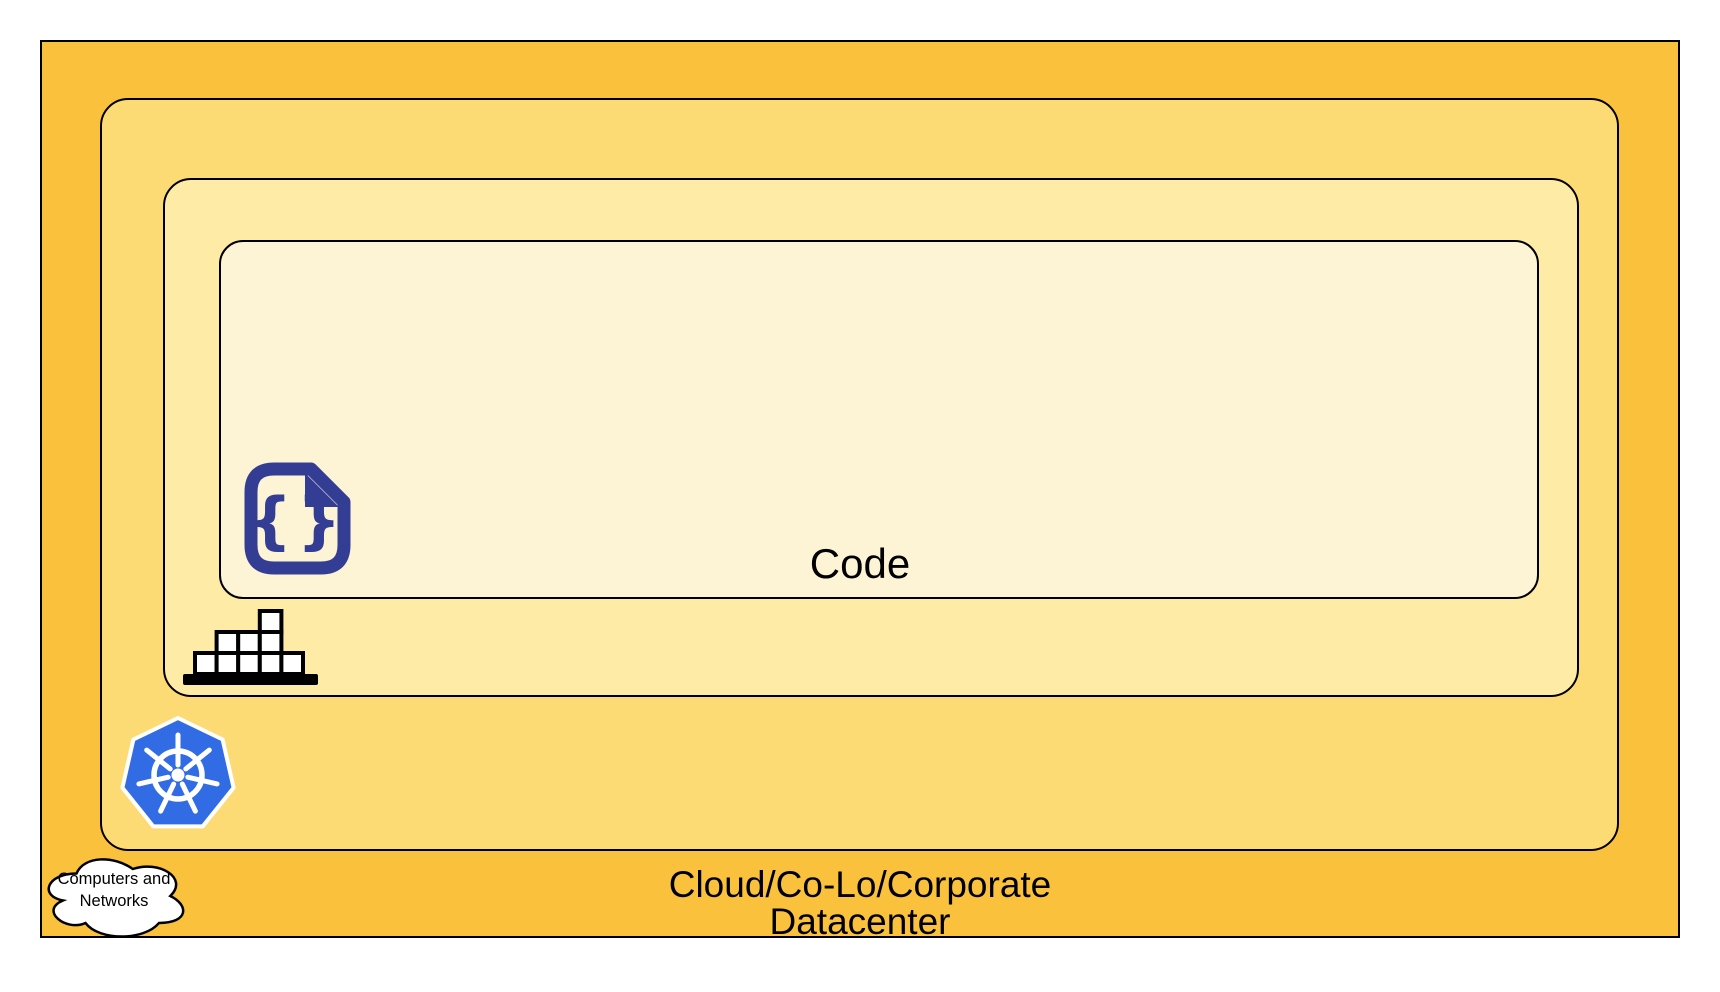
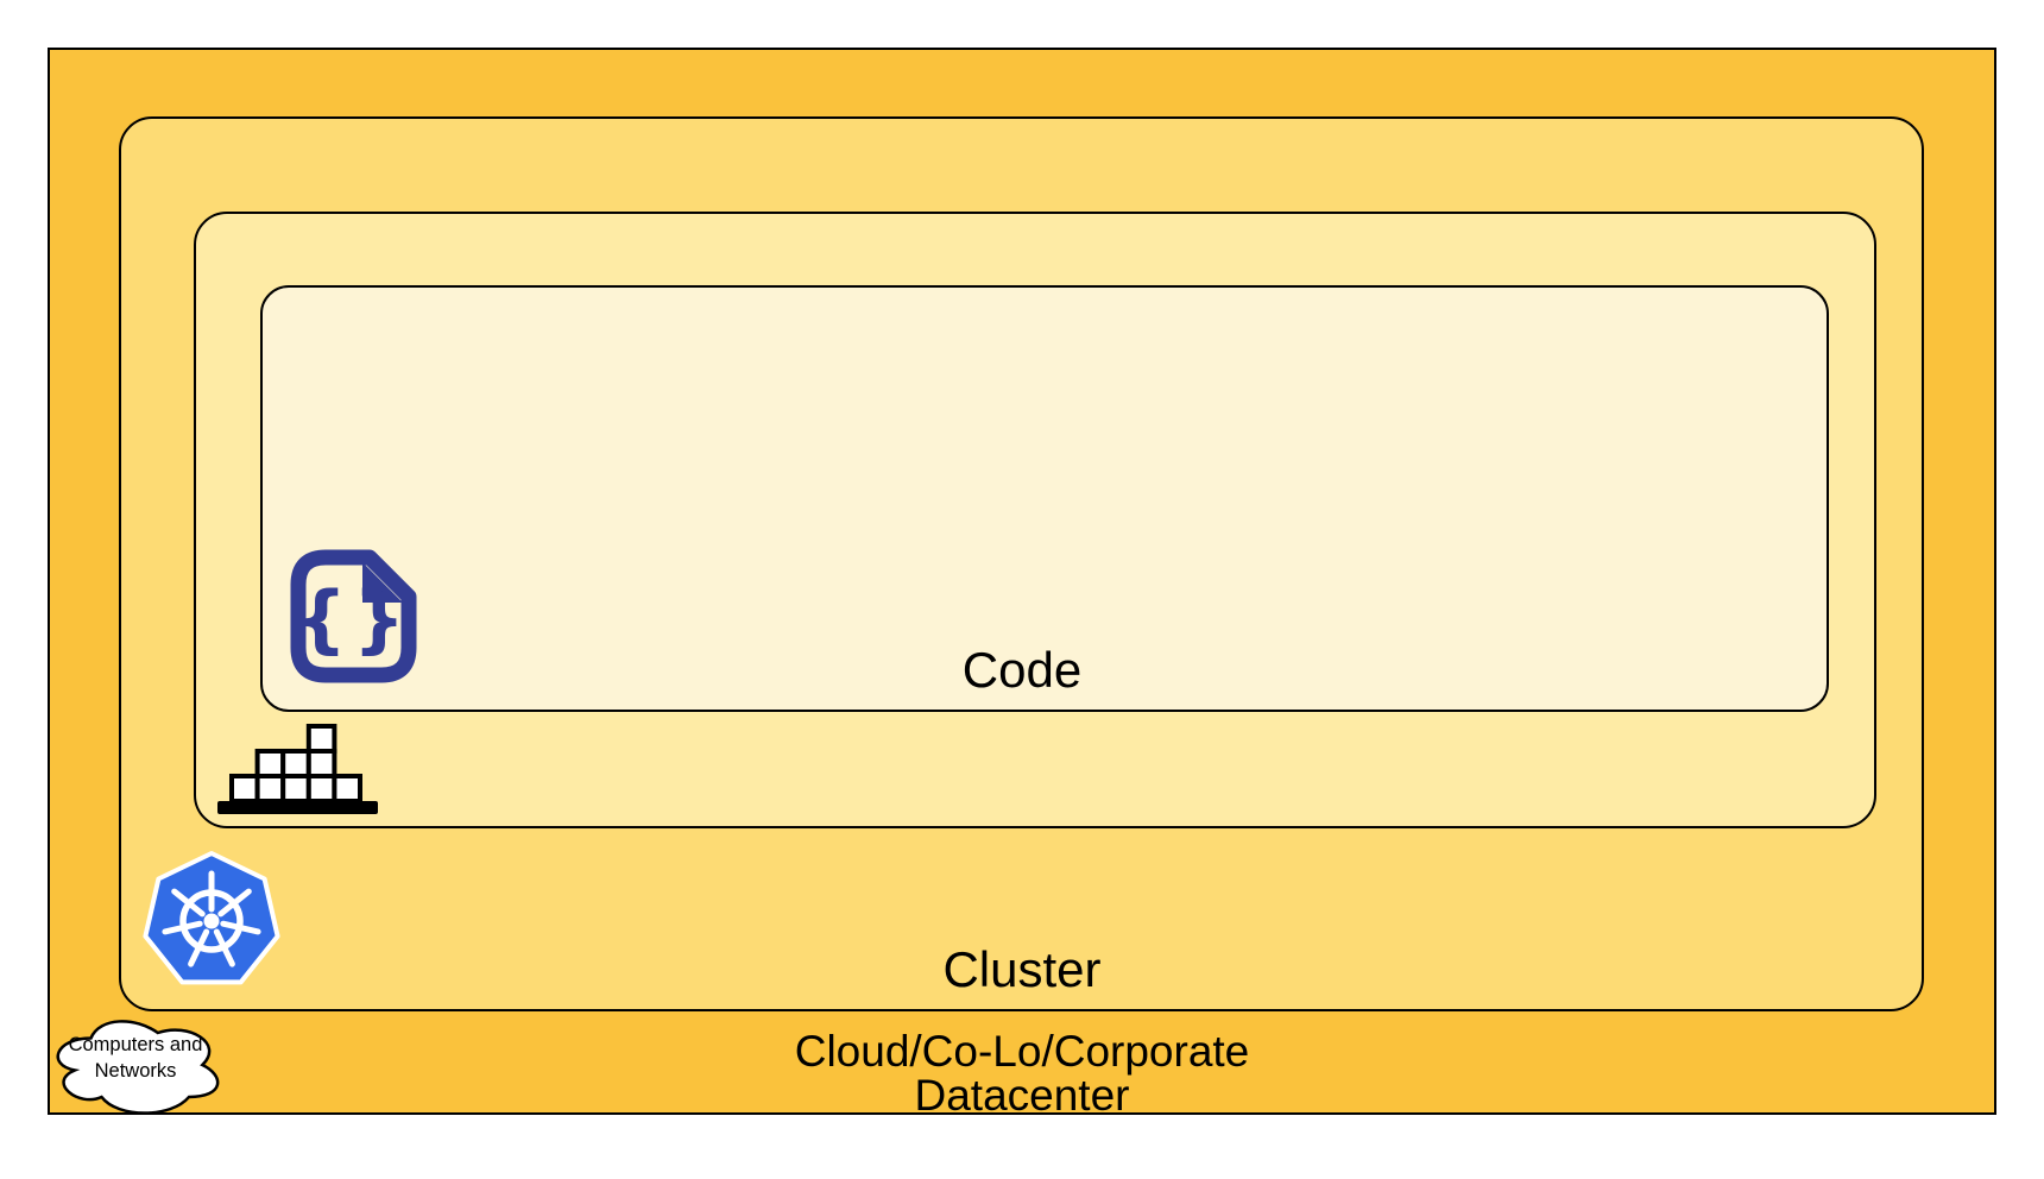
  Code
+ Cluster
  Cloud/Co-Lo/Corporate
  Datacenter
  {}
  Computers and
  Networks
